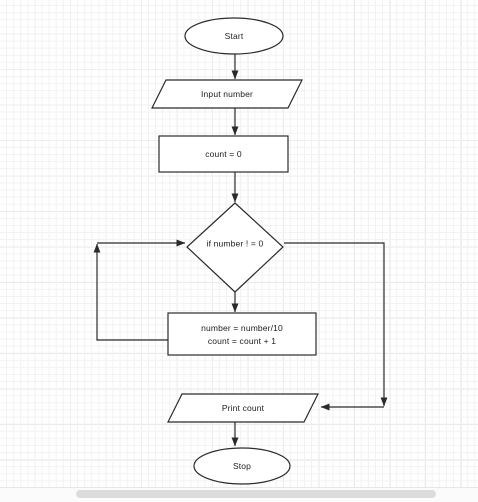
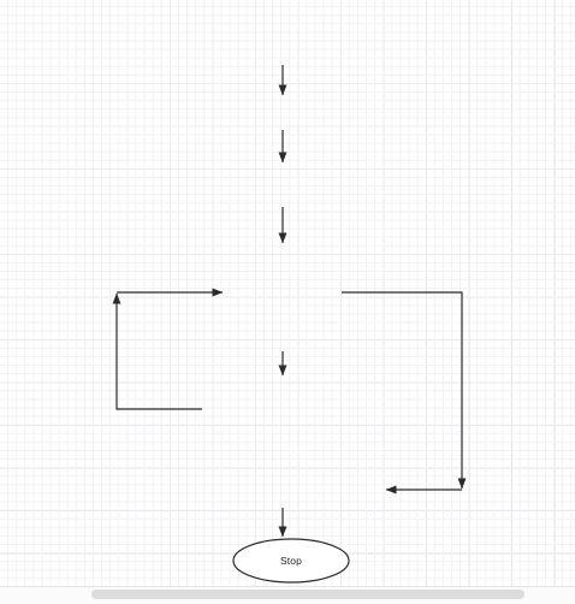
- Start
- Input number
- count = 0
- if number ! = 0
- number = number/10
- count = count + 1
- Print count
  Stop
